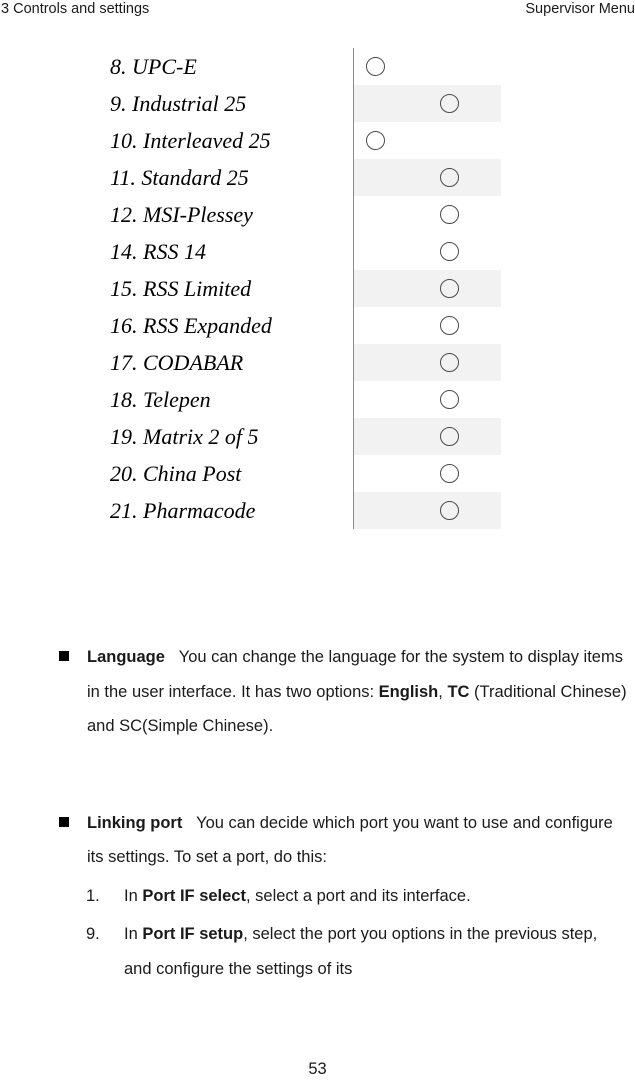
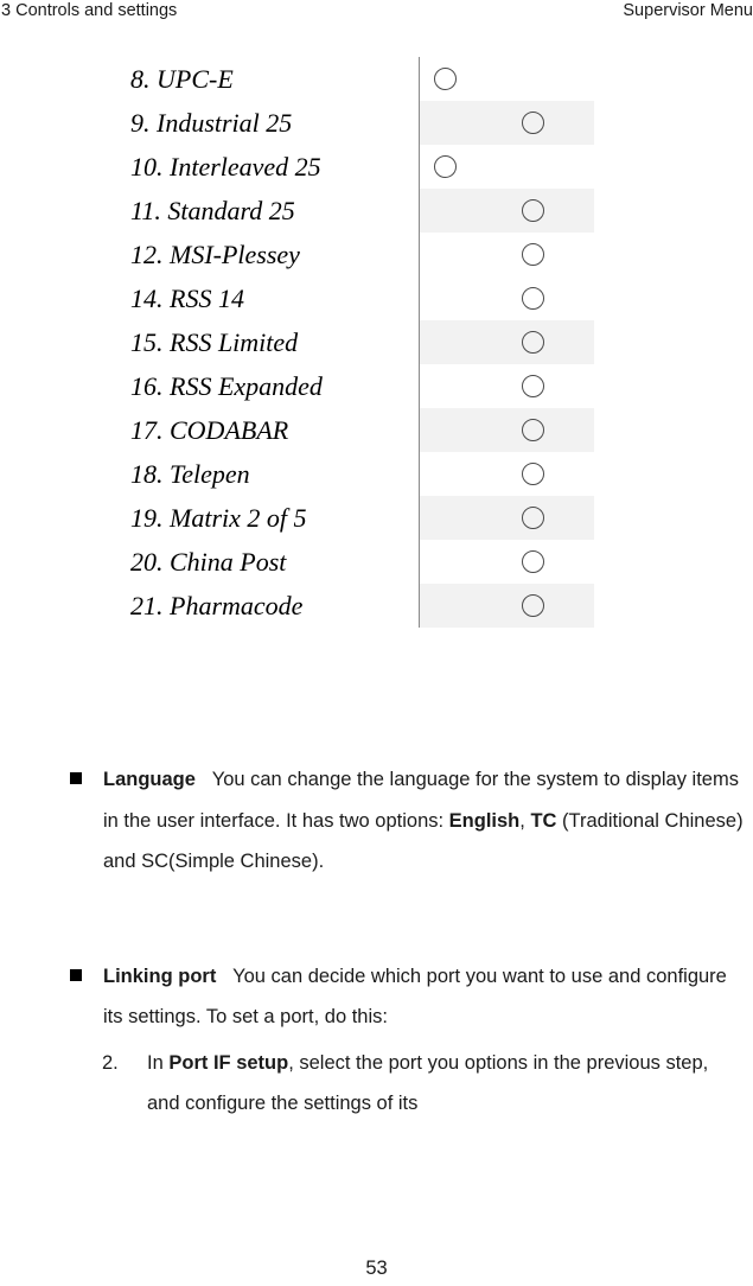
  3 Controls and settings
  Supervisor Menu
  8. UPC-E
  9. Industrial 25
  10. Interleaved 25
  11. Standard 25
  12. MSI-Plessey
  14. RSS 14
  15. RSS Limited
  16. RSS Expanded
  17. CODABAR
  18. Telepen
  19. Matrix 2 of 5
  20. China Post
  21. Pharmacode
  Language You can change the language for the system to display items in the user interface. It has two options: English, TC (Traditional Chinese) and SC(Simple Chinese).
  Linking port You can decide which port you want to use and configure its settings. To set a port, do this:
- 1.
- In Port IF select, select a port and its interface.
- 9.
+ 2.
  In Port IF setup, select the port you options in the previous step, and configure the settings of its
  53
